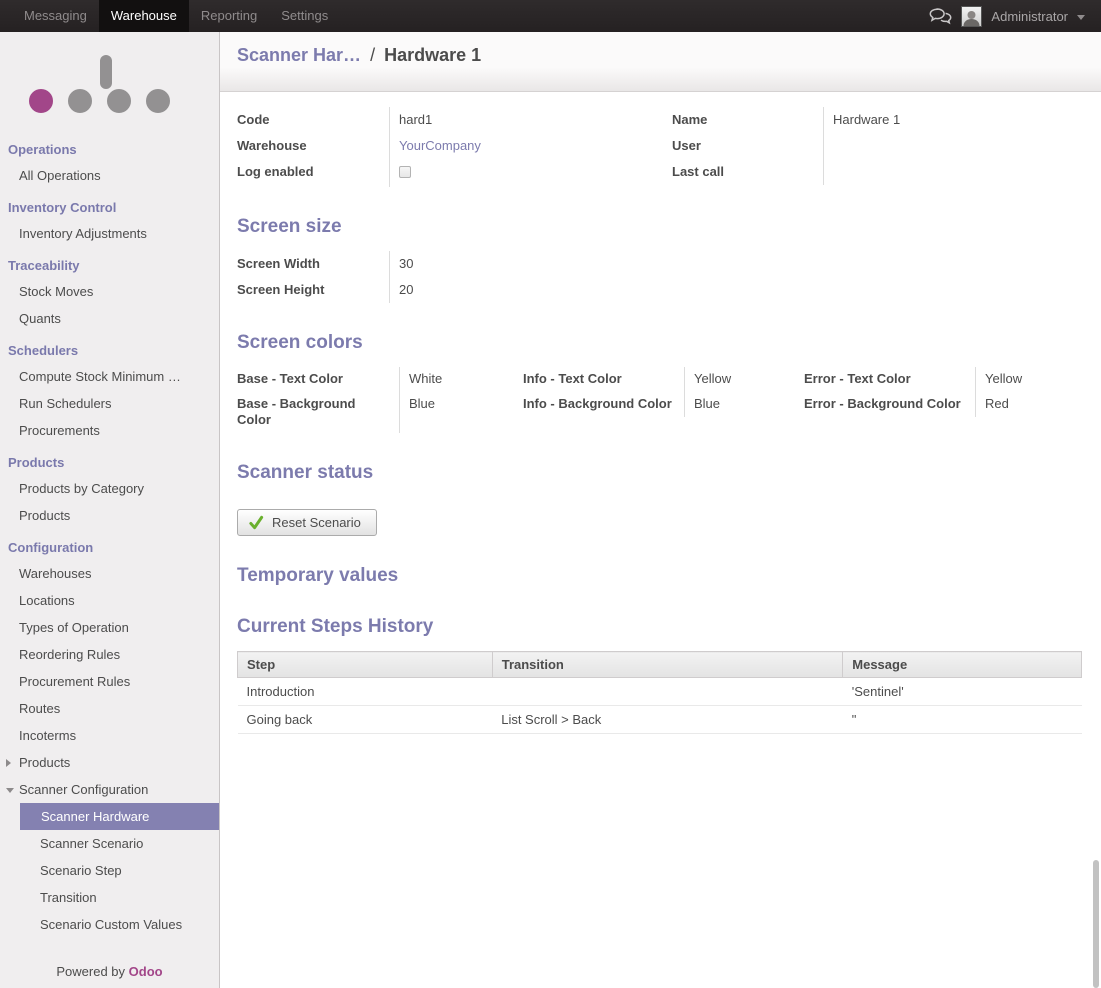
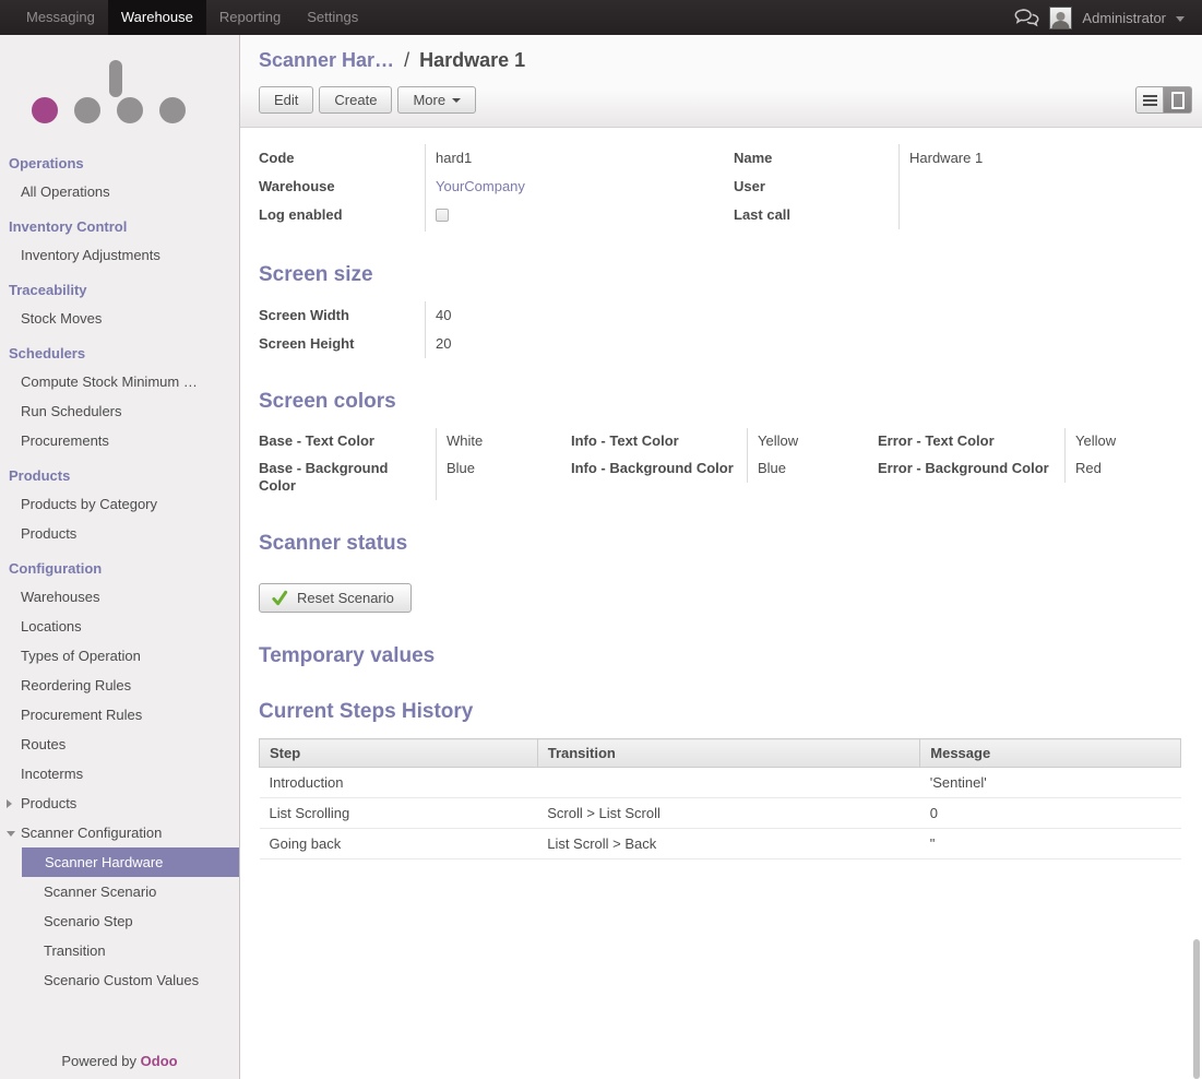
  Messaging
  Warehouse
  Reporting
  Settings
  Administrator
  Operations
  All Operations
  Inventory Control
  Inventory Adjustments
  Traceability
  Stock Moves
- Quants
  Schedulers
  Compute Stock Minimum …
  Run Schedulers
  Procurements
  Products
  Products by Category
  Products
  Configuration
  Warehouses
  Locations
  Types of Operation
  Reordering Rules
  Procurement Rules
  Routes
  Incoterms
  Products
  Scanner Configuration
  Scanner Hardware
  Scanner Scenario
  Scenario Step
  Transition
  Scenario Custom Values
  Powered by Odoo
  Scanner Har… / Hardware 1
+ Edit
+ Create
+ More
  Code
  hard1
  Warehouse
  YourCompany
  Log enabled
  Name
  Hardware 1
  User
  Last call
  Screen size
  Screen Width
- 30
+ 40
  Screen Height
  20
  Screen colors
  Base - Text Color
  White
  Base - Background Color
  Blue
  Info - Text Color
  Yellow
  Info - Background Color
  Blue
  Error - Text Color
  Yellow
  Error - Background Color
  Red
  Scanner status
  Reset Scenario
  Temporary values
  Current Steps History
  Step	Transition	Message
  Introduction		'Sentinel'
+ List Scrolling	Scroll > List Scroll	0
  Going back	List Scroll > Back	"
